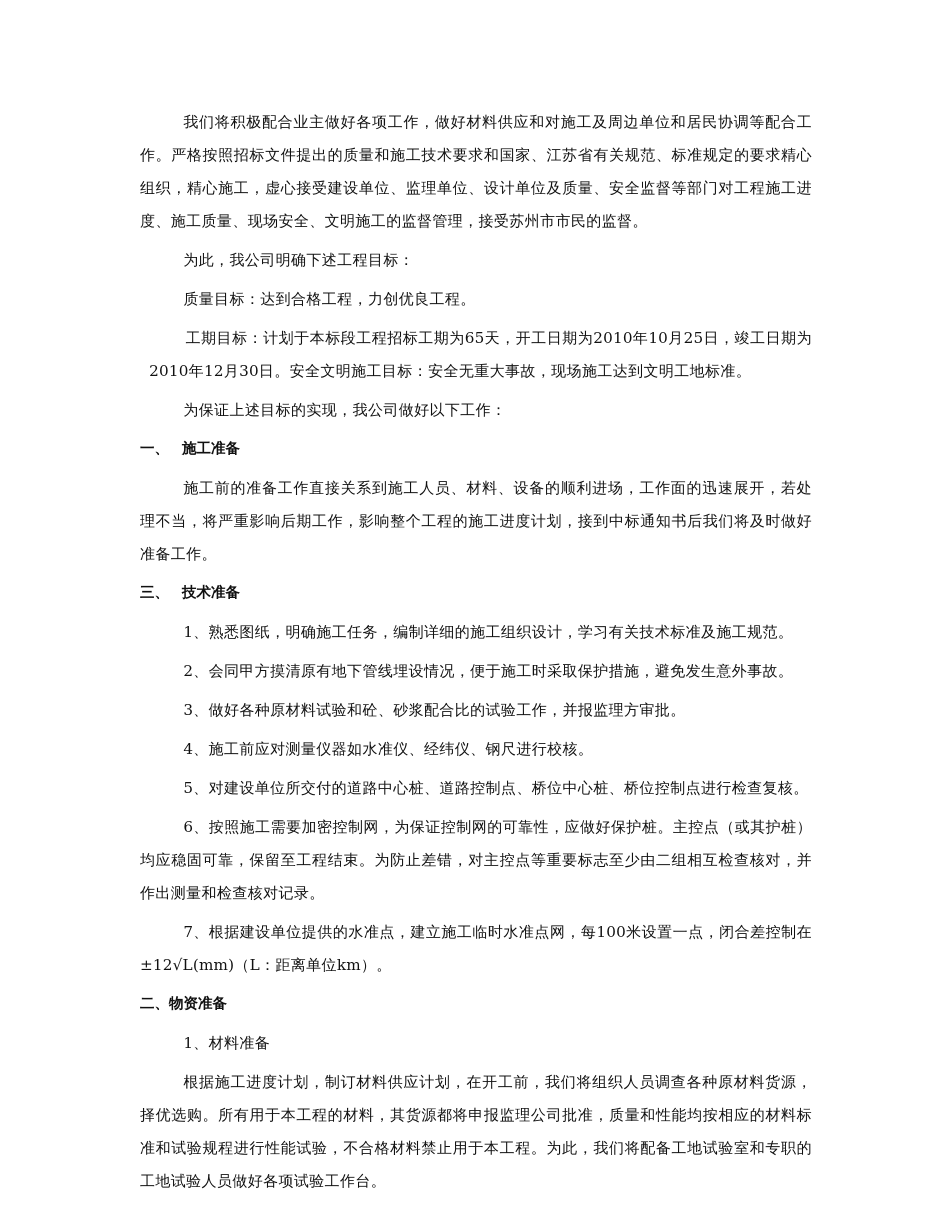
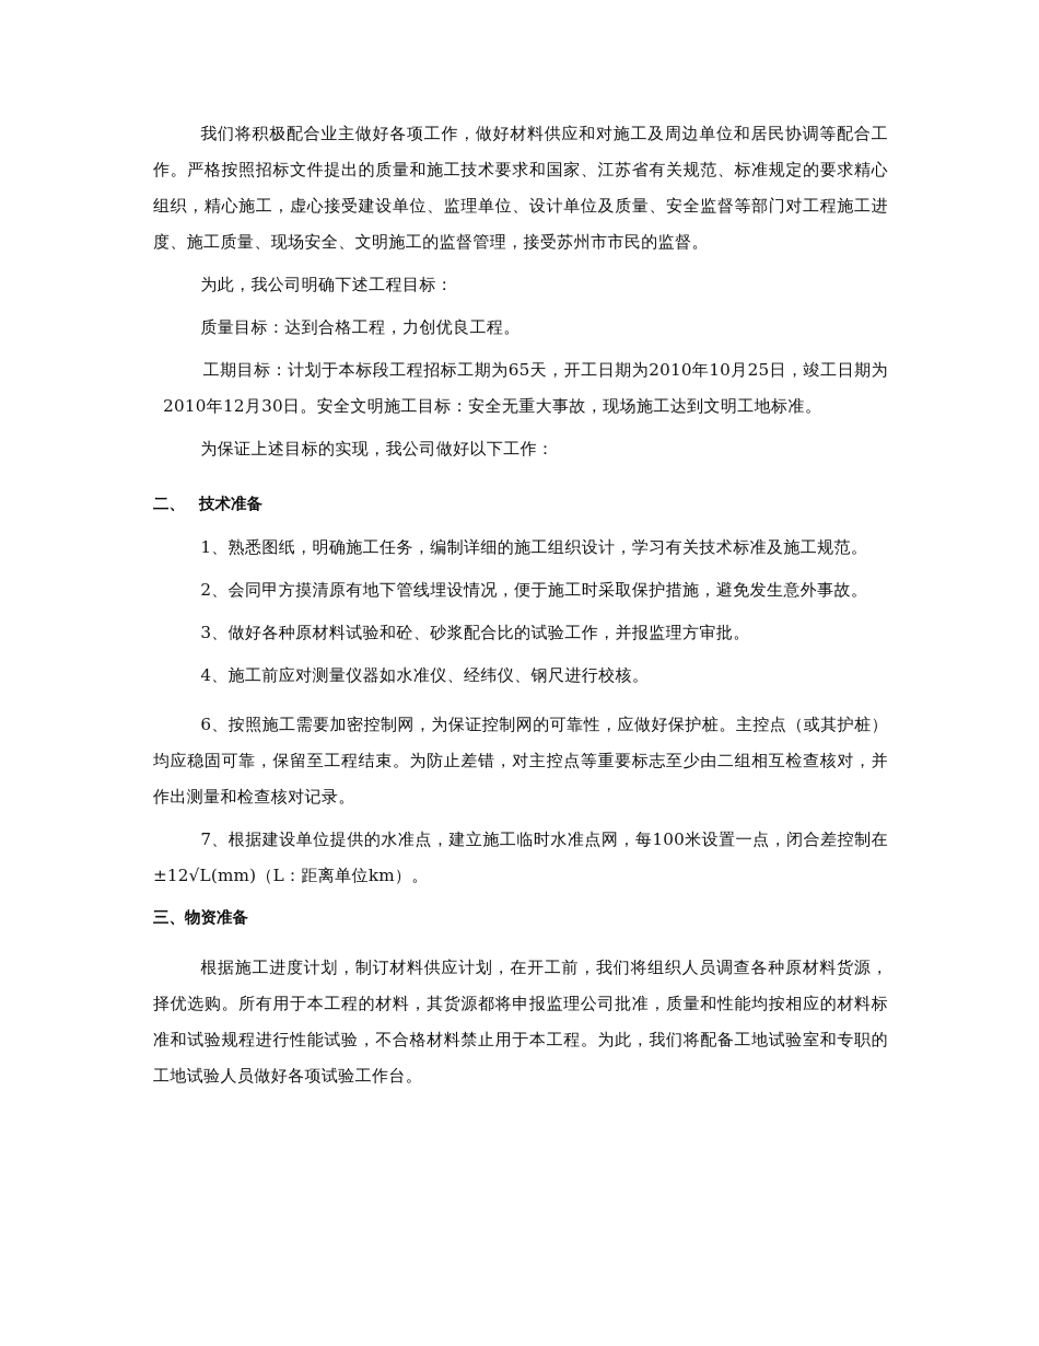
  我们将积极配合业主做好各项工作，做好材料供应和对施工及周边单位和居民协调等配合工作。严格按照招标文件提出的质量和施工技术要求和国家、江苏省有关规范、标准规定的要求精心组织，精心施工，虚心接受建设单位、监理单位、设计单位及质量、安全监督等部门对工程施工进度、施工质量、现场安全、文明施工的监督管理，接受苏州市市民的监督。
  为此，我公司明确下述工程目标：
  质量目标：达到合格工程，力创优良工程。
  工期目标：计划于本标段工程招标工期为65天，开工日期为2010年10月25日，竣工日期为2010年12月30日。安全文明施工目标：安全无重大事故，现场施工达到文明工地标准。
  为保证上述目标的实现，我公司做好以下工作：
- 一、 施工准备
- 施工前的准备工作直接关系到施工人员、材料、设备的顺利进场，工作面的迅速展开，若处理不当，将严重影响后期工作，影响整个工程的施工进度计划，接到中标通知书后我们将及时做好准备工作。
- 三、 技术准备
+ 二、 技术准备
  1、熟悉图纸，明确施工任务，编制详细的施工组织设计，学习有关技术标准及施工规范。
  2、会同甲方摸清原有地下管线埋设情况，便于施工时采取保护措施，避免发生意外事故。
  3、做好各种原材料试验和砼、砂浆配合比的试验工作，并报监理方审批。
  4、施工前应对测量仪器如水准仪、经纬仪、钢尺进行校核。
- 5、对建设单位所交付的道路中心桩、道路控制点、桥位中心桩、桥位控制点进行检查复核。
  6、按照施工需要加密控制网，为保证控制网的可靠性，应做好保护桩。主控点（或其护桩）均应稳固可靠，保留至工程结束。为防止差错，对主控点等重要标志至少由二组相互检查核对，并作出测量和检查核对记录。
  7、根据建设单位提供的水准点，建立施工临时水准点网，每100米设置一点，闭合差控制在±12√L(mm)（L：距离单位km）。
- 二、物资准备
+ 三、物资准备
- 1、材料准备
  根据施工进度计划，制订材料供应计划，在开工前，我们将组织人员调查各种原材料货源，择优选购。所有用于本工程的材料，其货源都将申报监理公司批准，质量和性能均按相应的材料标准和试验规程进行性能试验，不合格材料禁止用于本工程。为此，我们将配备工地试验室和专职的工地试验人员做好各项试验工作台。
